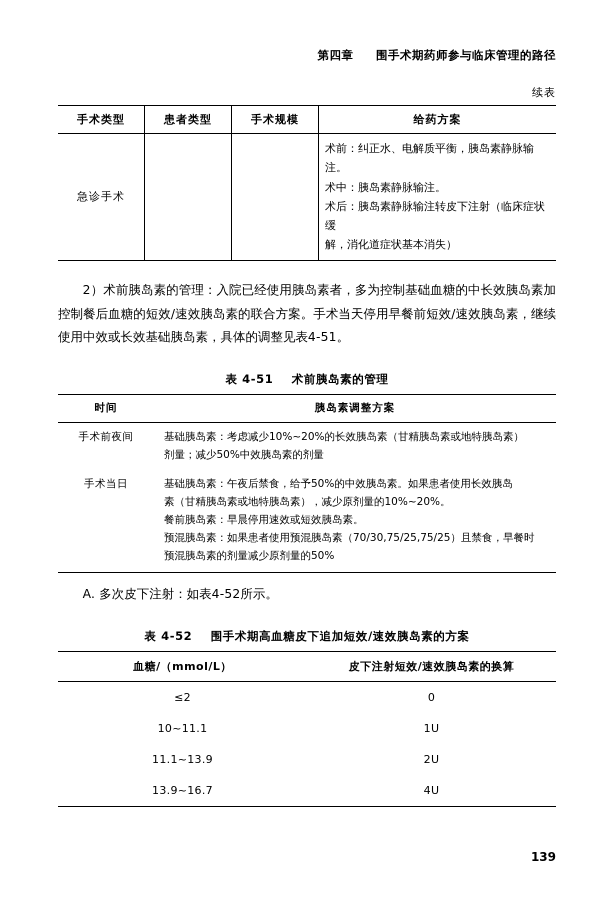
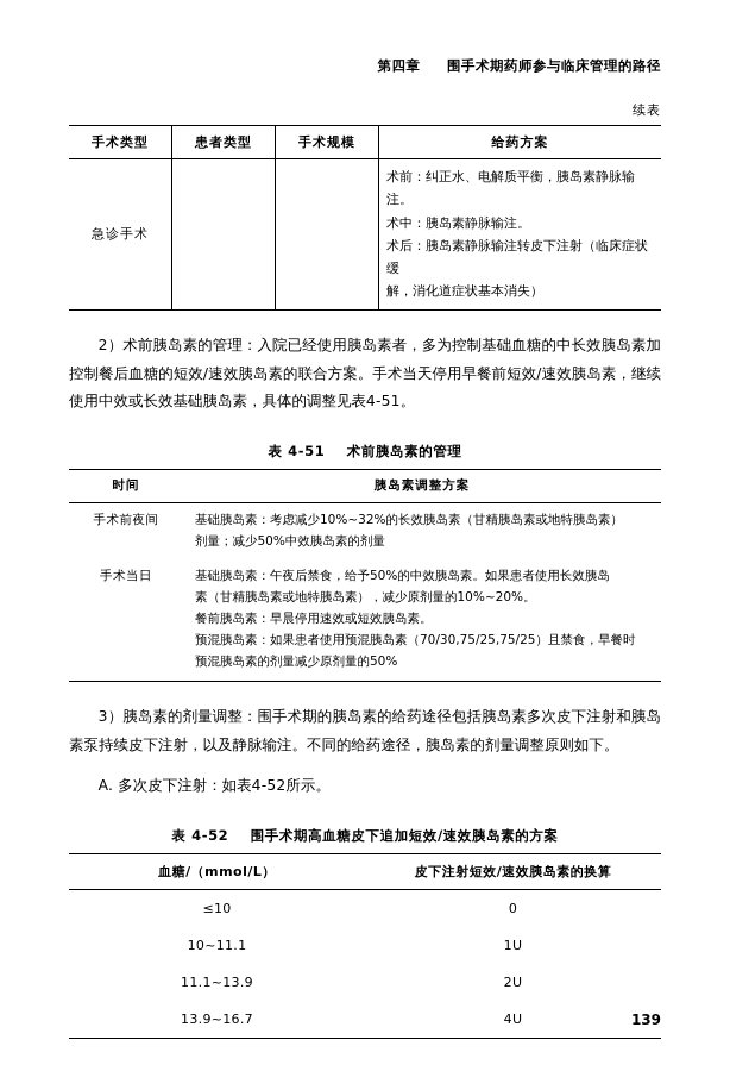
  第四章 围手术期药师参与临床管理的路径
  续表
  手术类型	患者类型	手术规模	给药方案
  急诊手术			术前：纠正水、电解质平衡，胰岛素静脉输注。 术中：胰岛素静脉输注。 术后：胰岛素静脉输注转皮下注射（临床症状缓 解，消化道症状基本消失）
  2）术前胰岛素的管理：入院已经使用胰岛素者，多为控制基础血糖的中长效胰岛素加控制餐后血糖的短效/速效胰岛素的联合方案。手术当天停用早餐前短效/速效胰岛素，继续使用中效或长效基础胰岛素，具体的调整见表4-51。
  表 4-51 术前胰岛素的管理
  时间	胰岛素调整方案
- 手术前夜间	基础胰岛素：考虑减少10%~20%的长效胰岛素（甘精胰岛素或地特胰岛素） 剂量；减少50%中效胰岛素的剂量
+ 手术前夜间	基础胰岛素：考虑减少10%~32%的长效胰岛素（甘精胰岛素或地特胰岛素） 剂量；减少50%中效胰岛素的剂量
  手术当日	基础胰岛素：午夜后禁食，给予50%的中效胰岛素。如果患者使用长效胰岛 素（甘精胰岛素或地特胰岛素），减少原剂量的10%~20%。 餐前胰岛素：早晨停用速效或短效胰岛素。 预混胰岛素：如果患者使用预混胰岛素（70/30,75/25,75/25）且禁食，早餐时 预混胰岛素的剂量减少原剂量的50%
+ 3）胰岛素的剂量调整：围手术期的胰岛素的给药途径包括胰岛素多次皮下注射和胰岛素泵持续皮下注射，以及静脉输注。不同的给药途径，胰岛素的剂量调整原则如下。
  A. 多次皮下注射：如表4-52所示。
  表 4-52 围手术期高血糖皮下追加短效/速效胰岛素的方案
  血糖/（mmol/L）	皮下注射短效/速效胰岛素的换算
- ≤2	0
+ ≤10	0
  10~11.1	1U
  11.1~13.9	2U
  13.9~16.7	4U
  139
